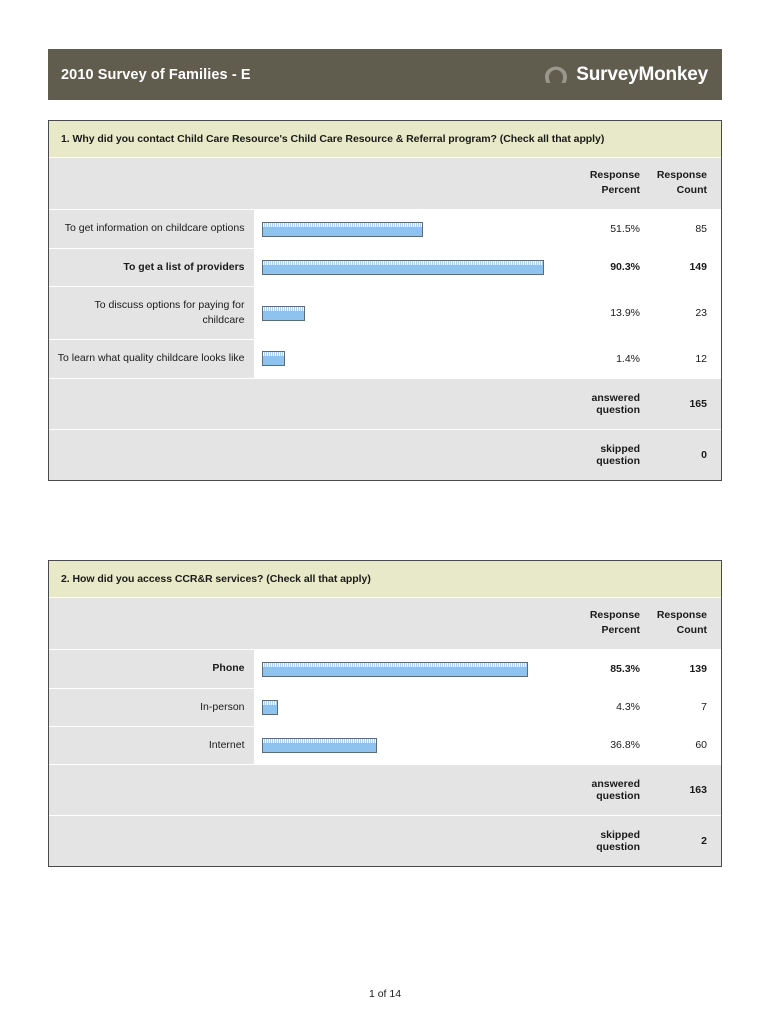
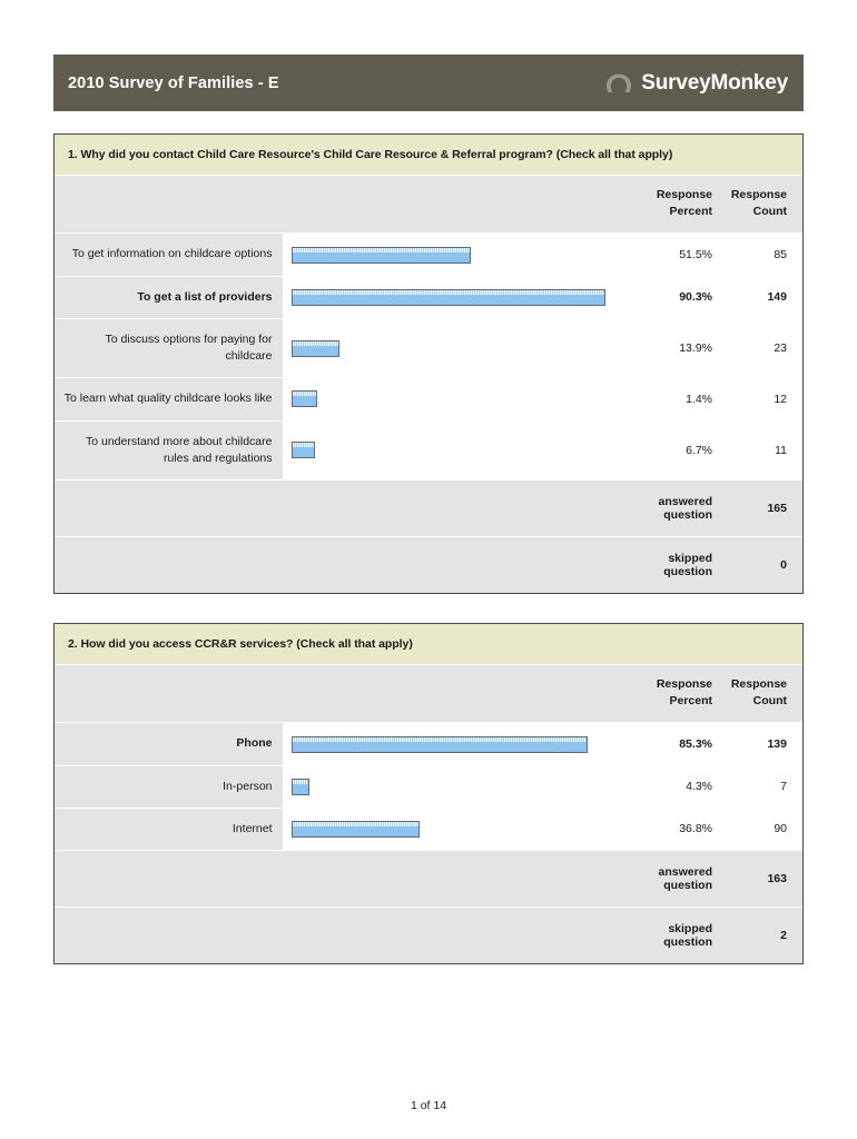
  2010 Survey of Families - E
  SurveyMonkey
  1. Why did you contact Child Care Resource's Child Care Resource & Referral program? (Check all that apply)
  		Response Percent	Response Count
  To get information on childcare options		51.5%	85
  To get a list of providers		90.3%	149
  To discuss options for paying for childcare		13.9%	23
  To learn what quality childcare looks like		1.4%	12
+ To understand more about childcare rules and regulations		6.7%	11
  		answered question	165
  		skipped question	0
  2. How did you access CCR&R services? (Check all that apply)
  		Response Percent	Response Count
  Phone		85.3%	139
  In-person		4.3%	7
- Internet		36.8%	60
+ Internet		36.8%	90
  		answered question	163
  		skipped question	2
  1 of 14
